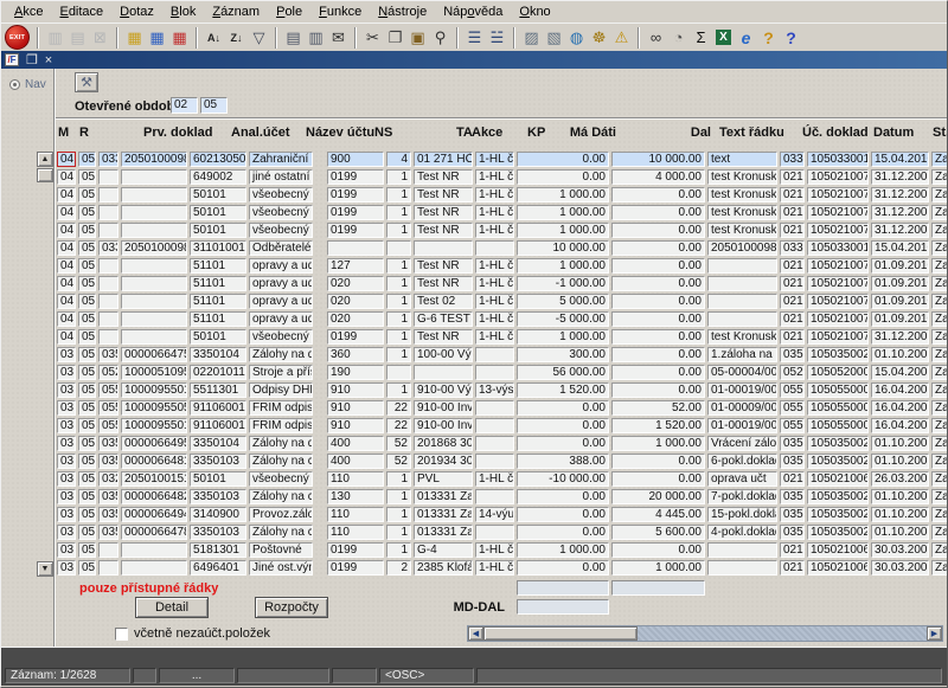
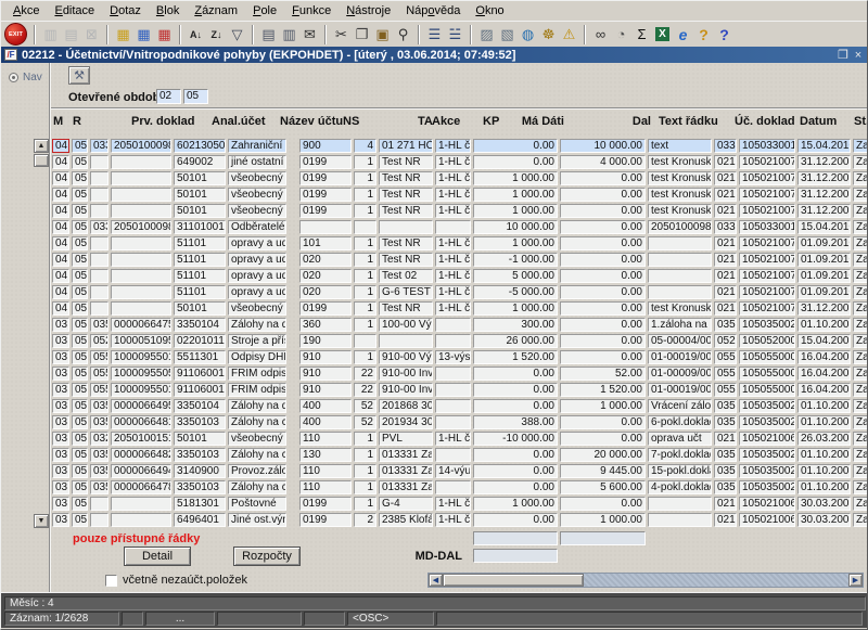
  Akce
  Editace
  Dotaz
  Blok
  Záznam
  Pole
  Funkce
  Nástroje
  Nápověda
  Okno
  ▥
  ▤
  ⊠
  ▦
  ▦
  ▦
  A↓
  Z↓
  ▽
  ▤
  ▥
  ✉
  ✂
  ❐
  ▣
  ⚲
  ☰
  ☱
  ▨
  ▧
  ◍
  ☸
  ⚠
  ∞
  ◔
  Σ
  X
  e
  ?
  ?
  /F
+ 02212 - Účetnictví/Vnitropodnikové pohyby (EKPOHDET) - [úterý , 03.06.2014; 07:49:52]
  ❐
  ×
  Nav
  ⚒
  Otevřené obdo
  02
  05
  M
  R
  Prv. doklad
  Anal.účet
  Název účtu
  NS
  TA
  Akce
  KP
  Má Dáti
  Dal
  Text řádku
  Úč. doklad
  Datum
  04
  05
  033
  2050100098
  60213050
  Zahraniční
  900
  4
  01 271 HČ
  1-HL č
  0.00
  10 000.00
  text
  033
  105033001
  15.04.201
  Za
  04
  05
  649002
  jiné ostatní
  0199
  1
  Test NR
  1-HL č
  0.00
  4 000.00
  test Kronusk
  021
  105021007
  31.12.200
  Za
  04
  05
  50101
  všeobecný
  0199
  1
  Test NR
  1-HL č
  1 000.00
  0.00
  test Kronusk
  021
  105021007
  31.12.200
  Za
  04
  05
  50101
  všeobecný
  0199
  1
  Test NR
  1-HL č
  1 000.00
  0.00
  test Kronusk
  021
  105021007
  31.12.200
  Za
  04
  05
  50101
  všeobecný
  0199
  1
  Test NR
  1-HL č
  1 000.00
  0.00
  test Kronusk
  021
  105021007
  31.12.200
  Za
  04
  05
  033
  2050100098
  31101001
  Odběratelé
  10 000.00
  0.00
  2050100098
  033
  105033001
  15.04.201
  Za
  04
  05
  51101
  opravy a ud
- 127
+ 101
  1
  Test NR
  1-HL č
  1 000.00
  0.00
  021
  105021007
  01.09.201
  Za
  04
  05
  51101
  opravy a ud
  020
  1
  Test NR
  1-HL č
  -1 000.00
  0.00
  021
  105021007
  01.09.201
  Za
  04
  05
  51101
  opravy a ud
  020
  1
  Test 02
  1-HL č
  5 000.00
  0.00
  021
  105021007
  01.09.201
  Za
  04
  05
  51101
  opravy a ud
  020
  1
  G-6 TEST
  1-HL č
  -5 000.00
  0.00
  021
  105021007
  01.09.201
  Za
  04
  05
  50101
  všeobecný
  0199
  1
  Test NR
  1-HL č
  1 000.00
  0.00
  test Kronusk
  021
  105021007
  31.12.200
  Za
  03
  05
  035
  0000066475
  3350104
  Zálohy na d
  360
  1
  100-00 Vý
  300.00
  0.00
  1.záloha na
  035
  105035002
  01.10.200
  Za
  03
  05
  052
  1000051095
  02201011
  Stroje a pří
  190
- 56 000.00
+ 26 000.00
  0.00
  05-00004/00
  052
  105052000
  15.04.200
  Za
  03
  05
  055
  1000095501
  5511301
  Odpisy DH
  910
  1
  910-00 Vý
  13-výs
  1 520.00
  0.00
  01-00019/00
  055
  105055000
  16.04.200
  Za
  03
  05
  055
  1000095505
  91106001
  FRIM odpis
  910
  22
  910-00 Inv
  0.00
  52.00
  01-00009/00
  055
  105055000
  16.04.200
  Za
  03
  05
  055
  1000095501
  91106001
  FRIM odpis
  910
  22
  910-00 Inv
  0.00
  1 520.00
  01-00019/00
  055
  105055000
  16.04.200
  Za
  03
  05
  035
  0000066495
  3350104
  Zálohy na d
  400
  52
  201868 30
  0.00
  1 000.00
  Vrácení zálo
  035
  105035002
  01.10.200
  Za
  03
  05
  035
  0000066481
  3350103
  Zálohy na c
  400
  52
  201934 30
  388.00
  0.00
  6-pokl.dokla
  035
  105035002
  01.10.200
  Za
  03
  05
  032
  2050100151
  50101
  všeobecný
  110
  1
  PVL
  1-HL č
  -10 000.00
  0.00
  oprava učt
  021
  105021006
  26.03.200
  Za
  03
  05
  035
  0000066482
  3350103
  Zálohy na c
  130
  1
  013331 Za
  0.00
  20 000.00
  7-pokl.dokla
  035
  105035002
  01.10.200
  Za
  03
  05
  035
  0000066494
  3140900
  Provoz.zálo
  110
  1
  013331 Za
  14-výu
  0.00
- 4 445.00
+ 9 445.00
  15-pokl.dokl
  035
  105035002
  01.10.200
  Za
  03
  05
  035
  0000066478
  3350103
  Zálohy na c
  110
  1
  013331 Za
  0.00
  5 600.00
  4-pokl.dokla
  035
  105035002
  01.10.200
  Za
  03
  05
  5181301
  Poštovné
  0199
  1
  G-4
  1-HL č
  1 000.00
  0.00
  021
  105021006
  30.03.200
  Za
  03
  05
  6496401
  Jiné ost.výn
  0199
  2
  2385 Klofá
  1-HL č
  0.00
  1 000.00
  021
  105021006
  30.03.200
  Za
  pouze přístupné řádky
  Detail
  Rozpočty
  MD-DAL
  včetně nezaúčt.položek
+ Měsíc : 4
  Záznam: 1/2628
  ...
  <OSC>
